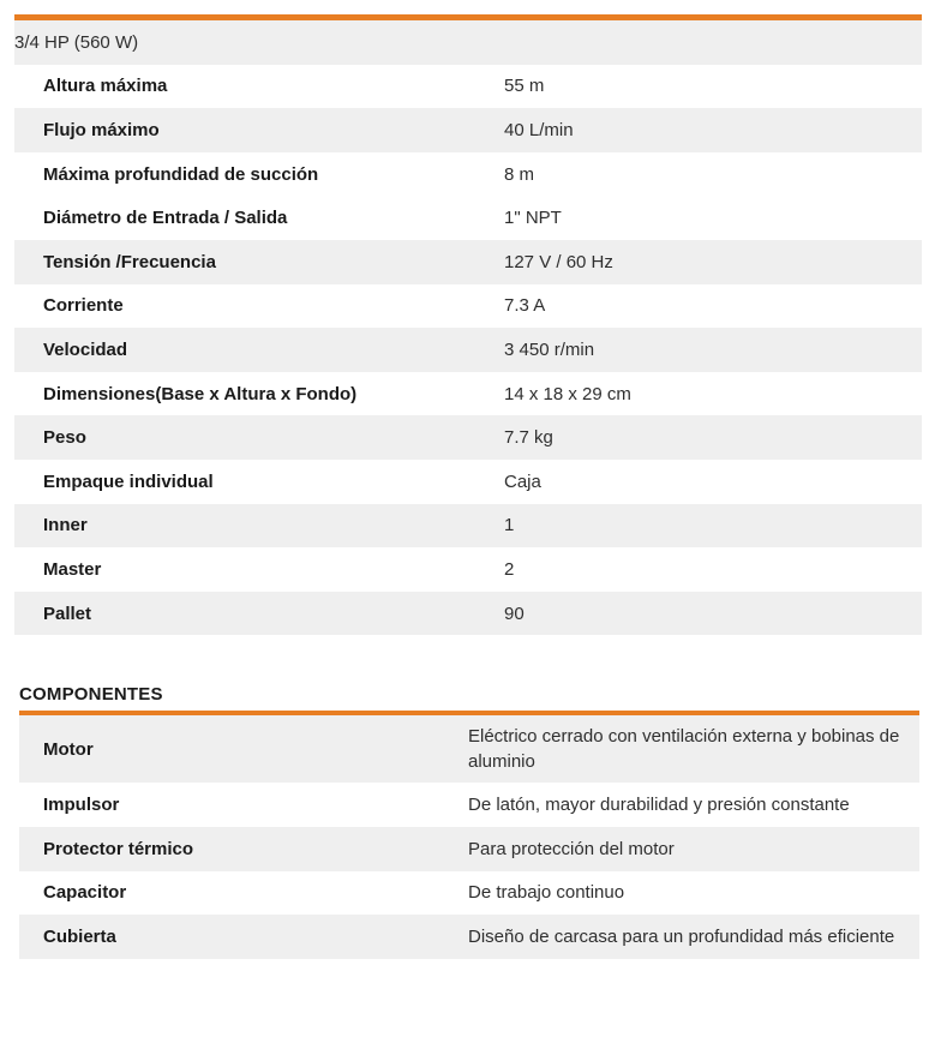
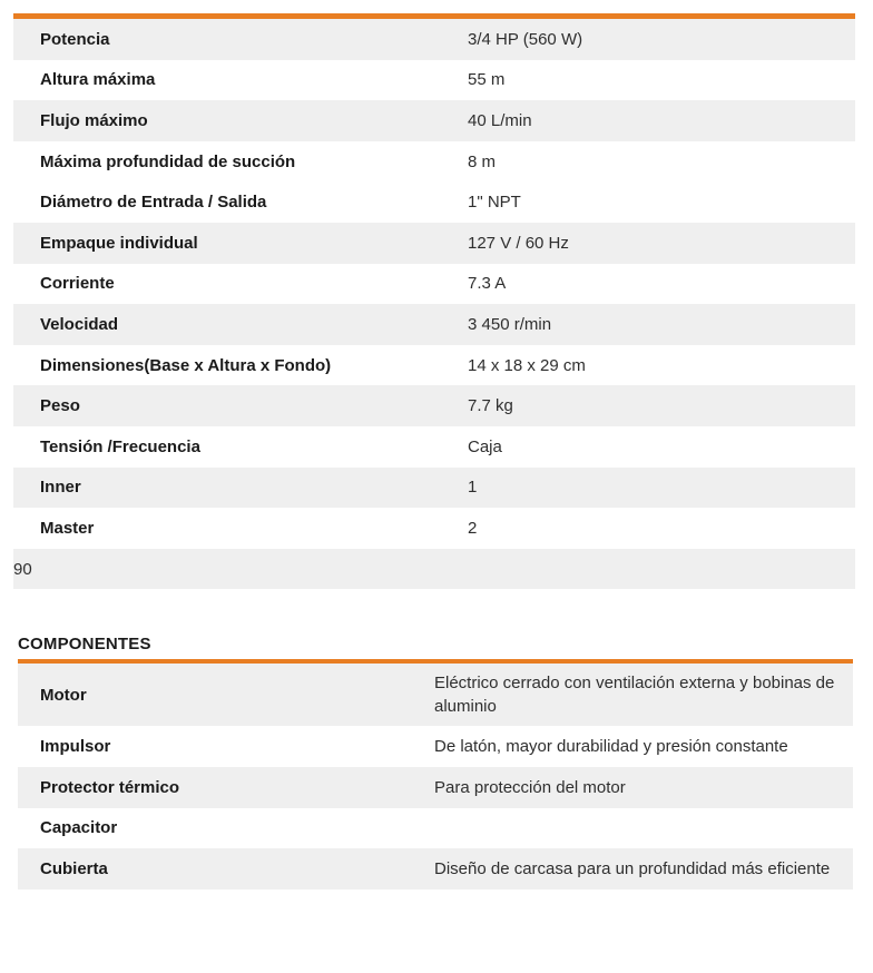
+ Potencia
  3/4 HP (560 W)
  Altura máxima
  55 m
  Flujo máximo
  40 L/min
  Máxima profundidad de succión
  8 m
  Diámetro de Entrada / Salida
  1" NPT
- Tensión /Frecuencia
+ Empaque individual
  127 V / 60 Hz
  Corriente
  7.3 A
  Velocidad
  3 450 r/min
  Dimensiones(Base x Altura x Fondo)
  14 x 18 x 29 cm
  Peso
  7.7 kg
- Empaque individual
+ Tensión /Frecuencia
  Caja
  Inner
  1
  Master
  2
- Pallet
  90
  COMPONENTES
  Motor
  Eléctrico cerrado con ventilación externa y bobinas de aluminio
  Impulsor
  De latón, mayor durabilidad y presión constante
  Protector térmico
  Para protección del motor
  Capacitor
- De trabajo continuo
  Cubierta
  Diseño de carcasa para un profundidad más eficiente
